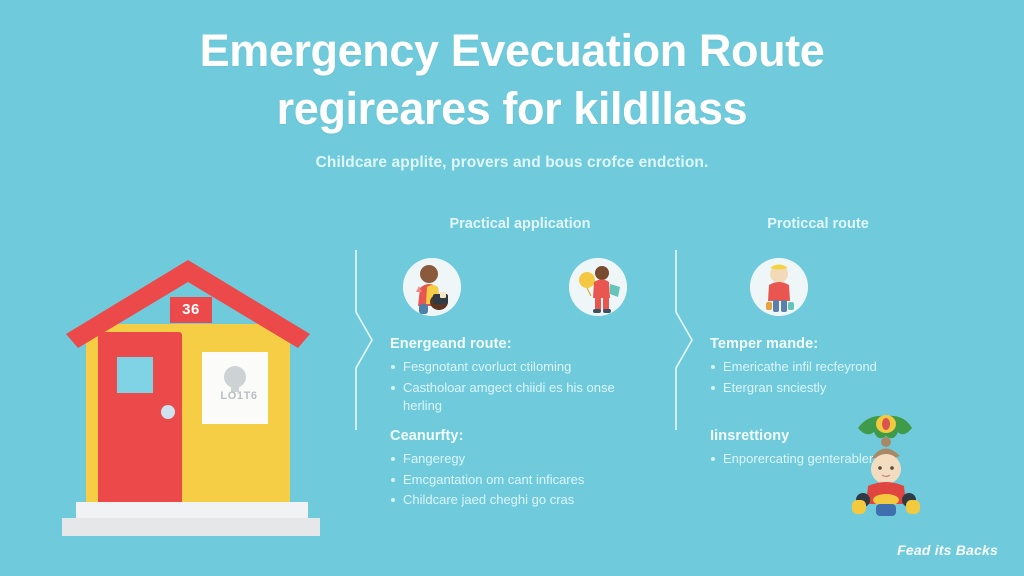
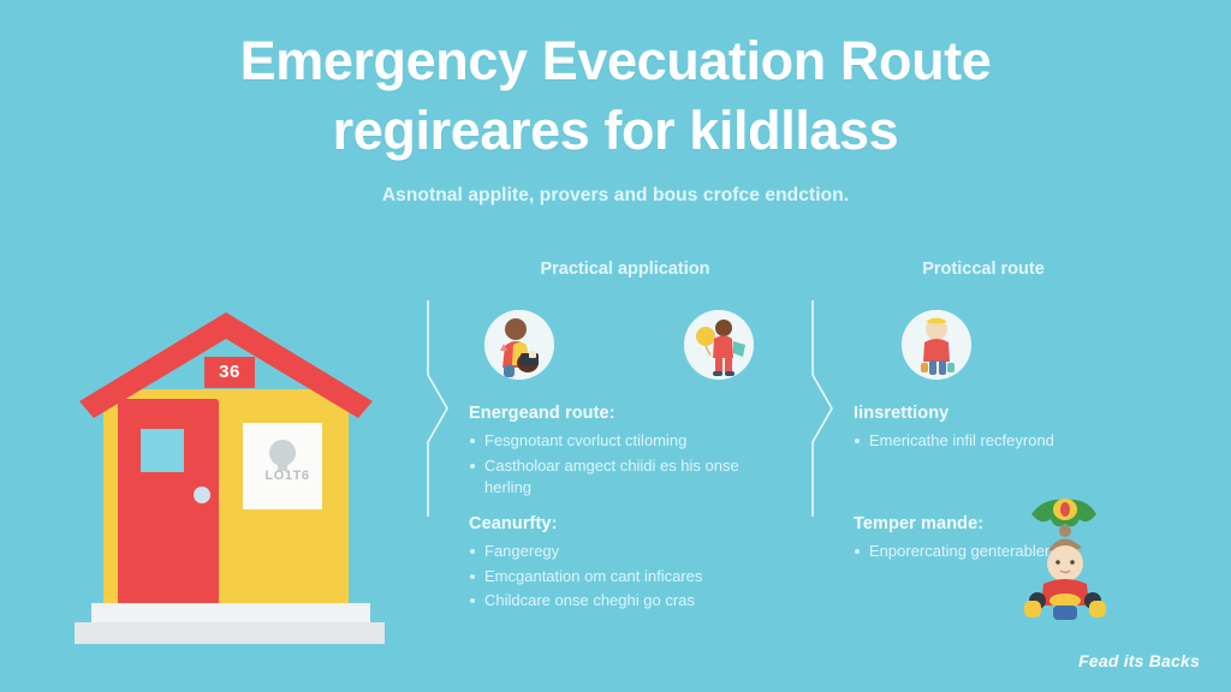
  Emergency Evecuation Route
  regireares for kildllass
- Childcare applite, provers and bous crofce endction.
+ Asnotnal applite, provers and bous crofce endction.
  Practical application
  Proticcal route
  Energeand route:
  Fesgnotant cvorluct ctiloming
  Castholoar amgect chiidi es his onse herling
  Ceanurfty:
  Fangeregy
  Emcgantation om cant inficares
- Childcare jaed cheghi go cras
+ Childcare onse cheghi go cras
- Temper mande:
+ Iinsrettiony
  Emericathe infil recfeyrond
- Etergran snciestly
- Iinsrettiony
+ Temper mande:
  Enporercating genterabler
  36
  LO1T6
  Fead its Backs
